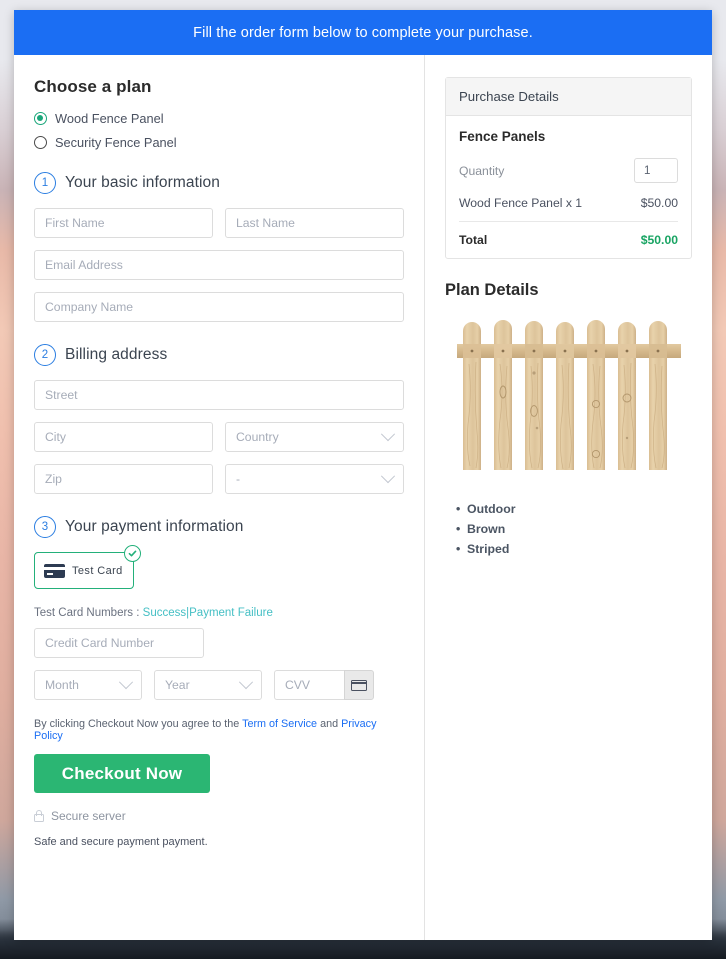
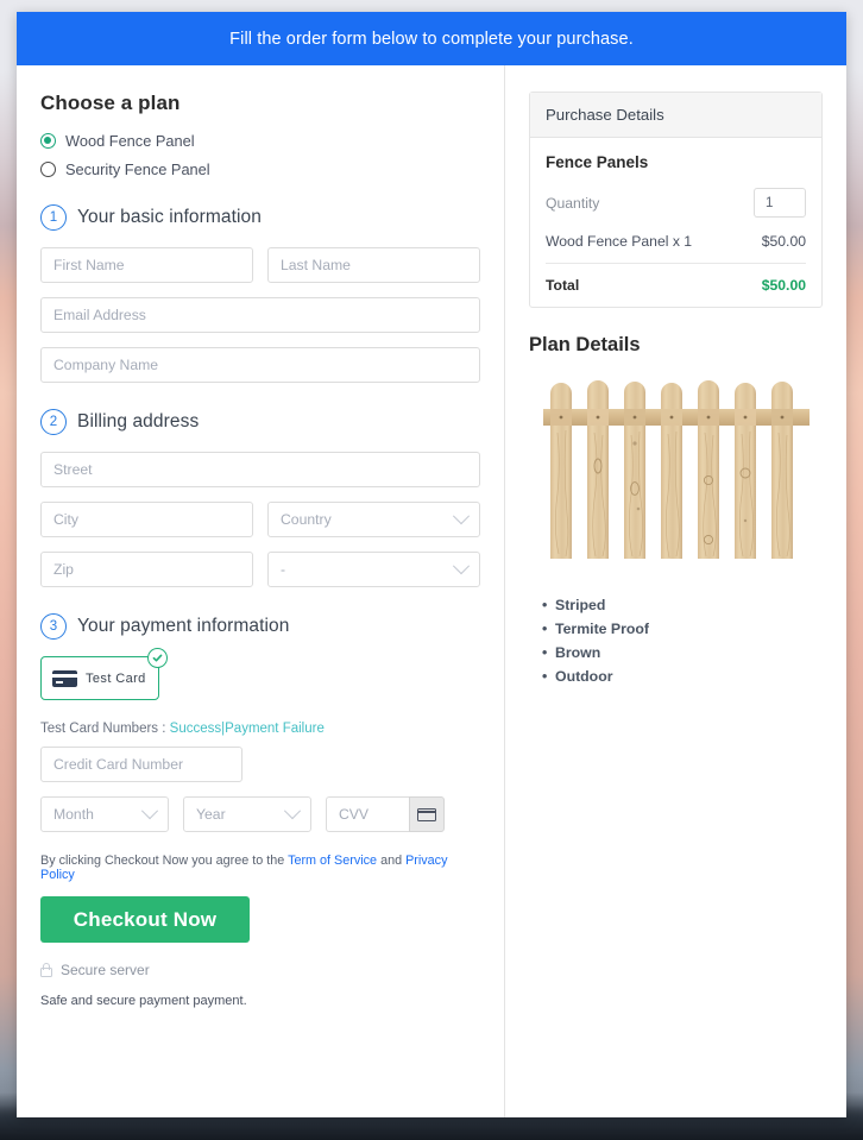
  Fill the order form below to complete your purchase.
  Choose a plan
  Wood Fence Panel
  Security Fence Panel
  1
  Your basic information
  First Name
  Last Name
  Email Address
  Company Name
  2
  Billing address
  Street
  City
  Country
  Zip
  -
  3
  Your payment information
  Test Card
  Test Card Numbers : Success|Payment Failure
  Credit Card Number
  Month
  Year
  CVV
  By clicking Checkout Now you agree to the Term of Service and Privacy Policy
  Checkout Now
  Secure server
  Safe and secure payment payment.
  Purchase Details
  Fence Panels
  Quantity
  1
  Wood Fence Panel x 1
  $50.00
  Total
  $50.00
  Plan Details
- Outdoor
+ Striped
+ Termite Proof
  Brown
- Striped
+ Outdoor
